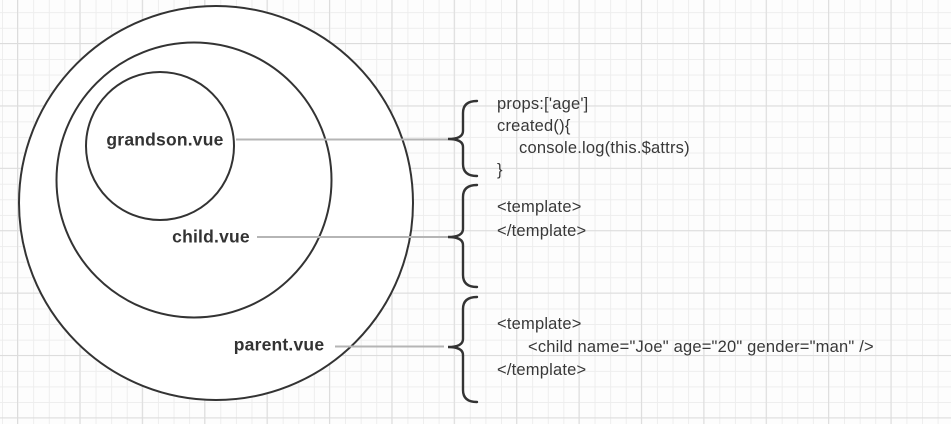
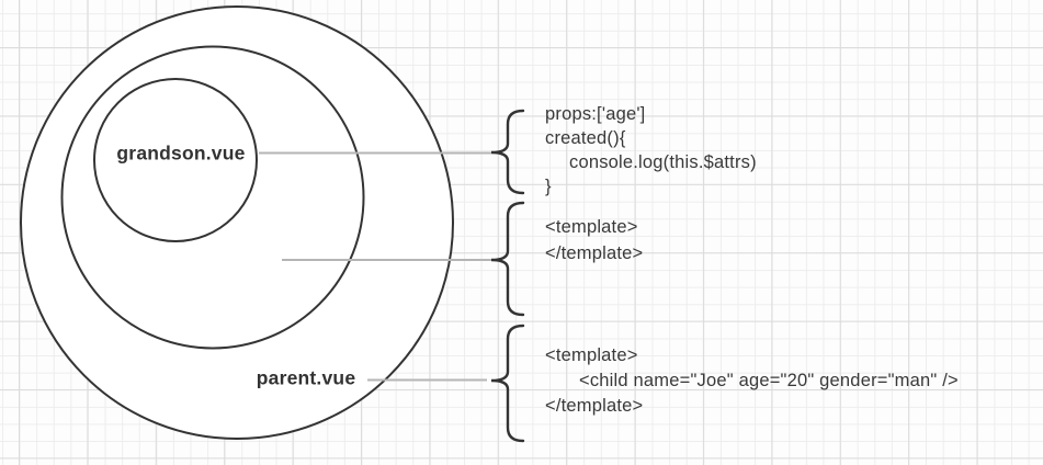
  grandson.vue
- child.vue
  parent.vue
  props:['age']
  created(){
  console.log(this.$attrs)
  }
  <template>
  </template>
  <template>
  <child name="Joe" age="20" gender="man" />
  </template>
